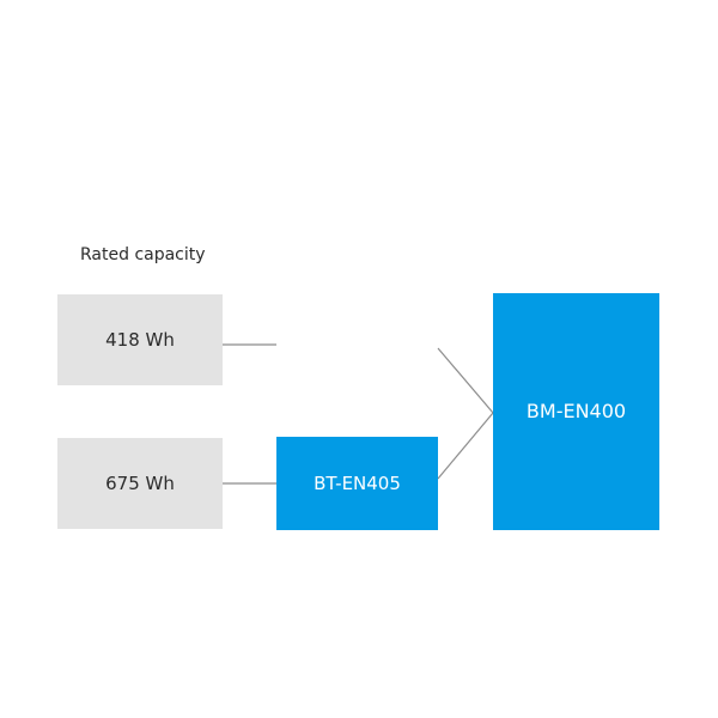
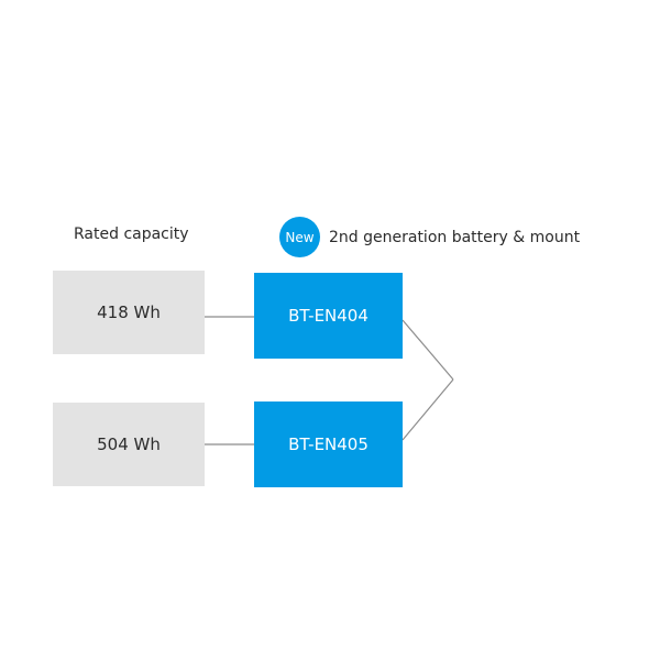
  Rated capacity
+ New
+ 2nd generation battery & mount
  418 Wh
- 675 Wh
+ 504 Wh
+ BT-EN404
  BT-EN405
- BM-EN400
